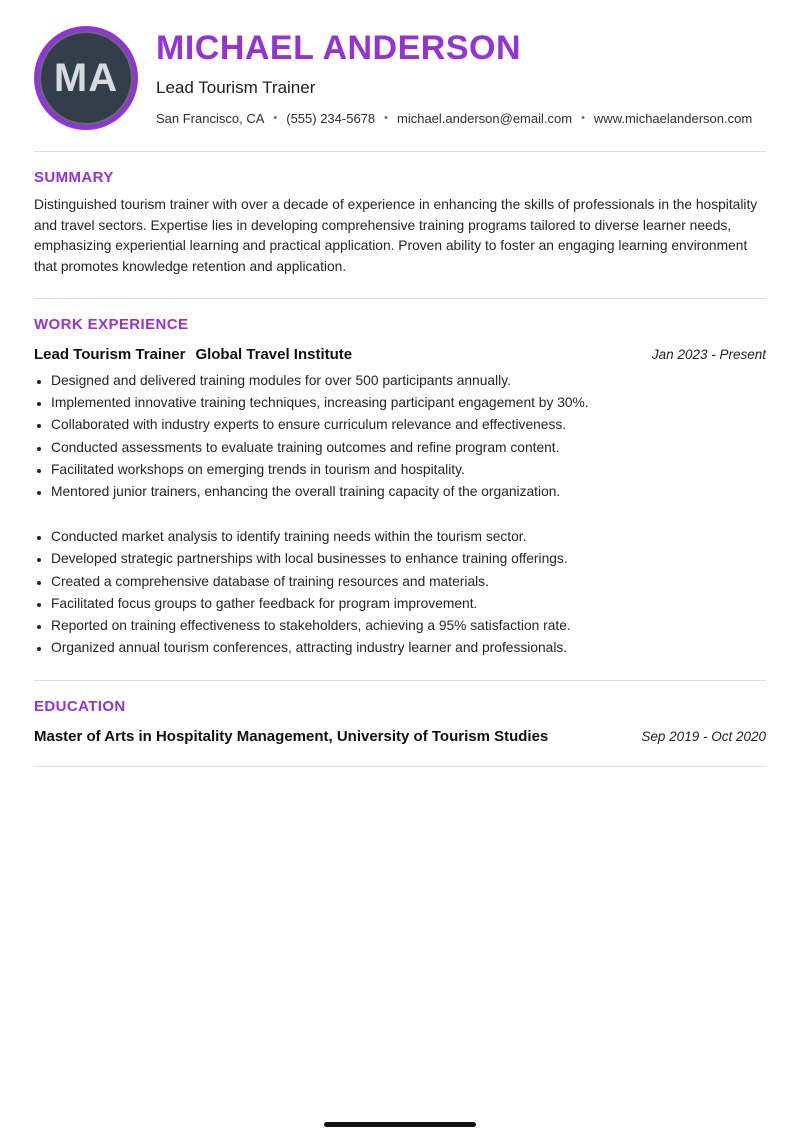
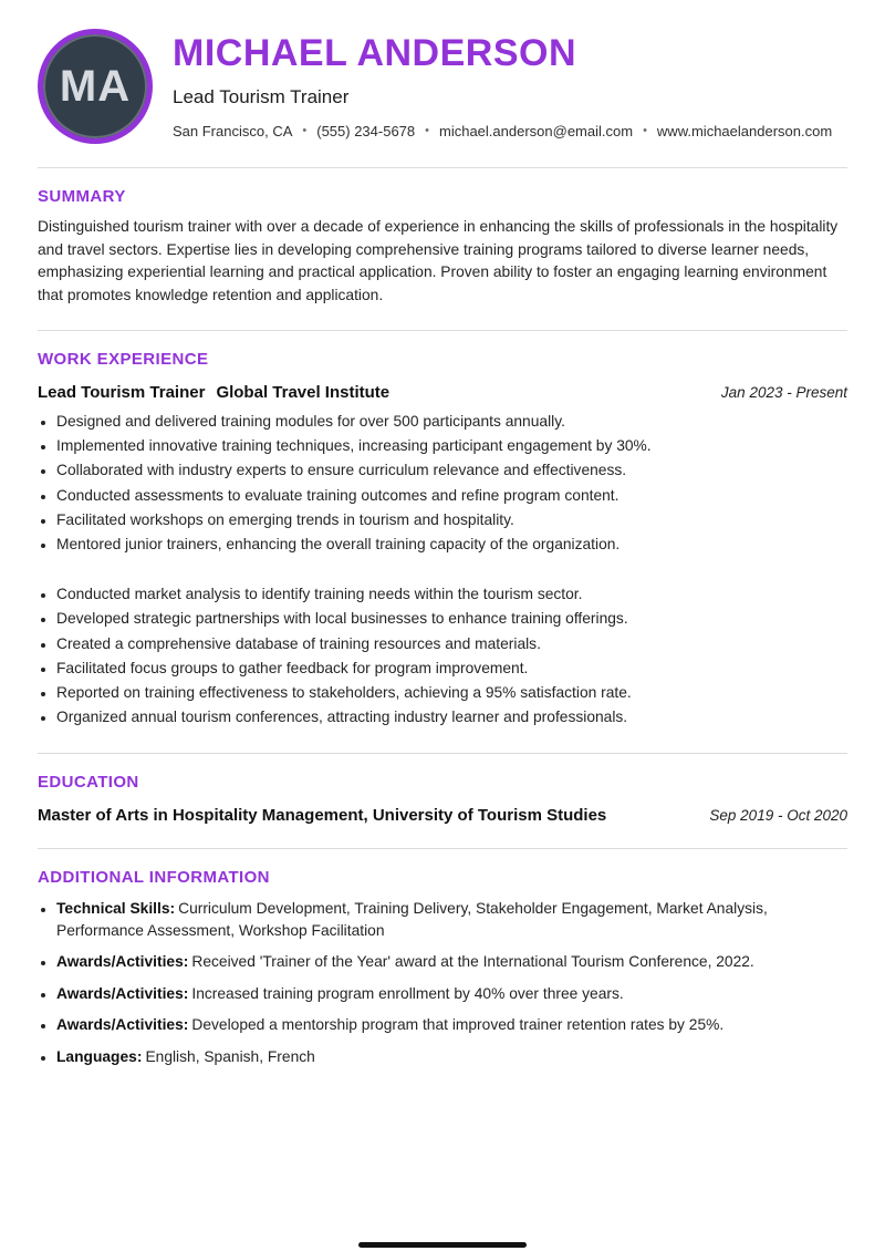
  MA
  MICHAEL ANDERSON
  Lead Tourism Trainer
  San Francisco, CA
  •
  (555) 234-5678
  •
  michael.anderson@email.com
  •
  www.michaelanderson.com
  SUMMARY
  Distinguished tourism trainer with over a decade of experience in enhancing the skills of professionals in the hospitality and travel sectors. Expertise lies in developing comprehensive training programs tailored to diverse learner needs, emphasizing experiential learning and practical application. Proven ability to foster an engaging learning environment that promotes knowledge retention and application.
  WORK EXPERIENCE
  Lead Tourism Trainer
  Global Travel Institute
  Jan 2023 - Present
  Designed and delivered training modules for over 500 participants annually.
  Implemented innovative training techniques, increasing participant engagement by 30%.
  Collaborated with industry experts to ensure curriculum relevance and effectiveness.
  Conducted assessments to evaluate training outcomes and refine program content.
  Facilitated workshops on emerging trends in tourism and hospitality.
  Mentored junior trainers, enhancing the overall training capacity of the organization.
  Conducted market analysis to identify training needs within the tourism sector.
  Developed strategic partnerships with local businesses to enhance training offerings.
  Created a comprehensive database of training resources and materials.
  Facilitated focus groups to gather feedback for program improvement.
  Reported on training effectiveness to stakeholders, achieving a 95% satisfaction rate.
  Organized annual tourism conferences, attracting industry learner and professionals.
  EDUCATION
  Master of Arts in Hospitality Management, University of Tourism Studies
  Sep 2019 - Oct 2020
+ ADDITIONAL INFORMATION
+ Technical Skills: Curriculum Development, Training Delivery, Stakeholder Engagement, Market Analysis, Performance Assessment, Workshop Facilitation
+ Awards/Activities: Received 'Trainer of the Year' award at the International Tourism Conference, 2022.
+ Awards/Activities: Increased training program enrollment by 40% over three years.
+ Awards/Activities: Developed a mentorship program that improved trainer retention rates by 25%.
+ Languages: English, Spanish, French
